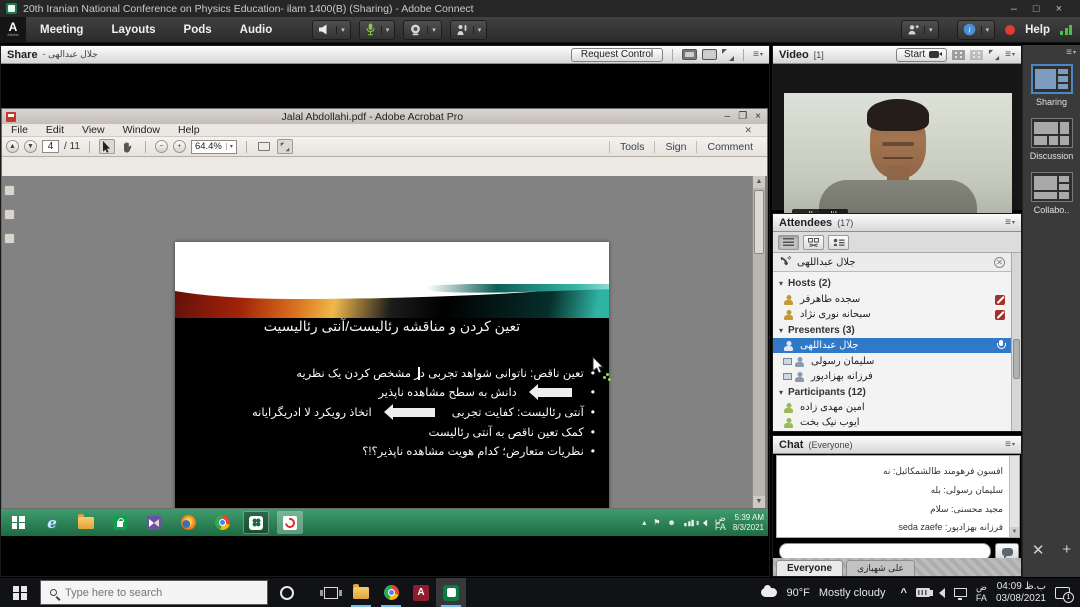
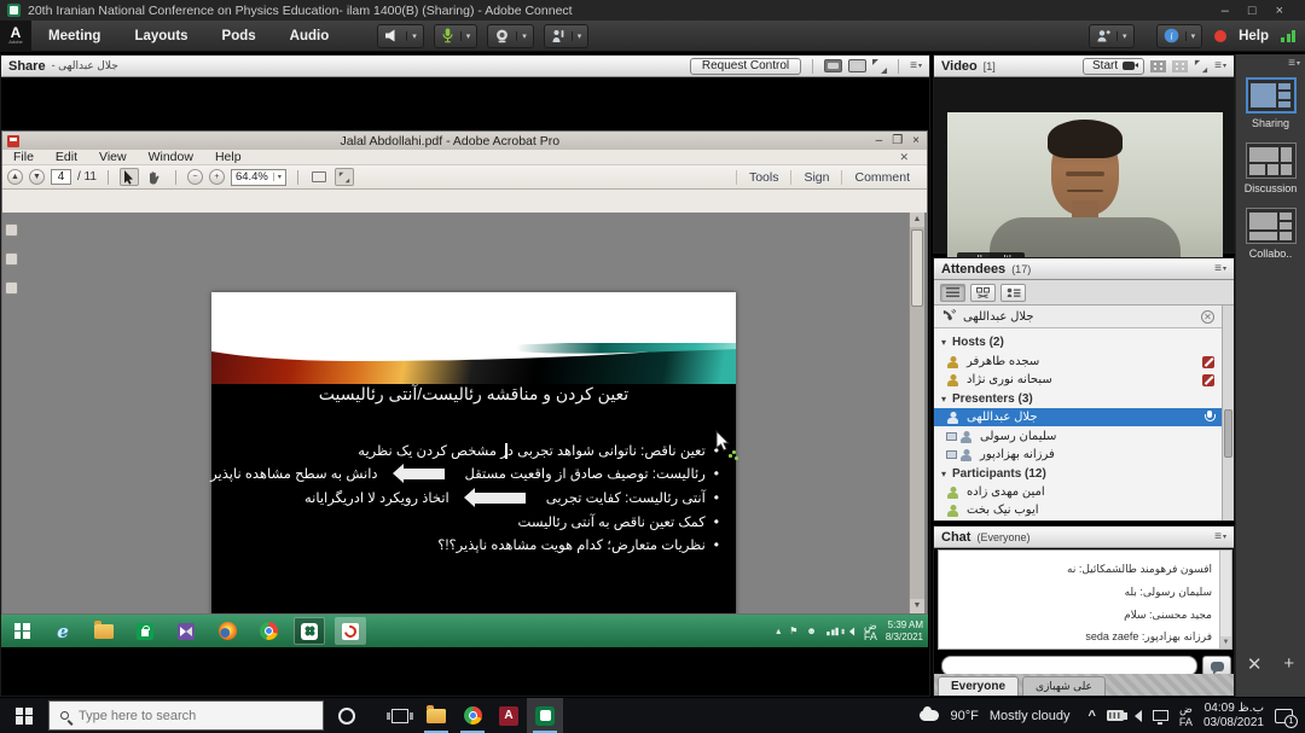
  20th Iranian National Conference on Physics Education- ilam 1400(B) (Sharing) - Adobe Connect
  –
  □
  ×
  A
  Meeting
  Layouts
  Pods
  Audio
  i
  Help
  Share
  - جلال عبدالهی
  Request Control
  Jalal Abdollahi.pdf - Adobe Acrobat Pro
  –
  ❐
  ×
  File
  Edit
  View
  Window
  Help
  ✕
  4
  / 11
  64.4%
  Tools
  Sign
  Comment
  تعین کردن و مناقشه رئالیست/آنتی رئالیسیت
  تعین ناقص: ناتوانی شواهد تجربی در مشخص کردن یک نظریه
+ رئالیست: توصیف صادق از واقعیت مستقل
  دانش به سطح مشاهده ناپذیر
  آنتی رئالیست: کفایت تجربی
  اتخاذ رویکرد لا ادریگرایانه
  کمک تعین ناقص به آنتی رئالیست
  نظریات متعارض؛ کدام هویت مشاهده ناپذیر؟!؟
  e
  ▴
  ⚑
  ☻
  ض
  FA
  5:39 AM
  8/3/2021
  Video
  [1]
  Start
  Sharing
  Discussion
  Collabo..
  ✕
  +
  Attendees
  (17)
  جلال عبداللهی
  ✕
  Hosts (2)
  سجده طاهرفر
  سبحانه نوری نژاد
  Presenters (3)
  جلال عبداللهی
  سلیمان رسولی
  فرزانه بهزادپور
  Participants (12)
  امین مهدی زاده
  ایوب نیک بخت
  Chat
  (Everyone)
  افسون فرهومند طالشمکائیل: نه
  سلیمان رسولی: بله
  مجید محسنی: سلام
  فرزانه بهزادپور: seda zaefe
  Everyone
  علی شهبازی
  Type here to search
  A
  90°F
  Mostly cloudy
  ^
  ض
  FA
  04:09 ب.ظ
  03/08/2021
